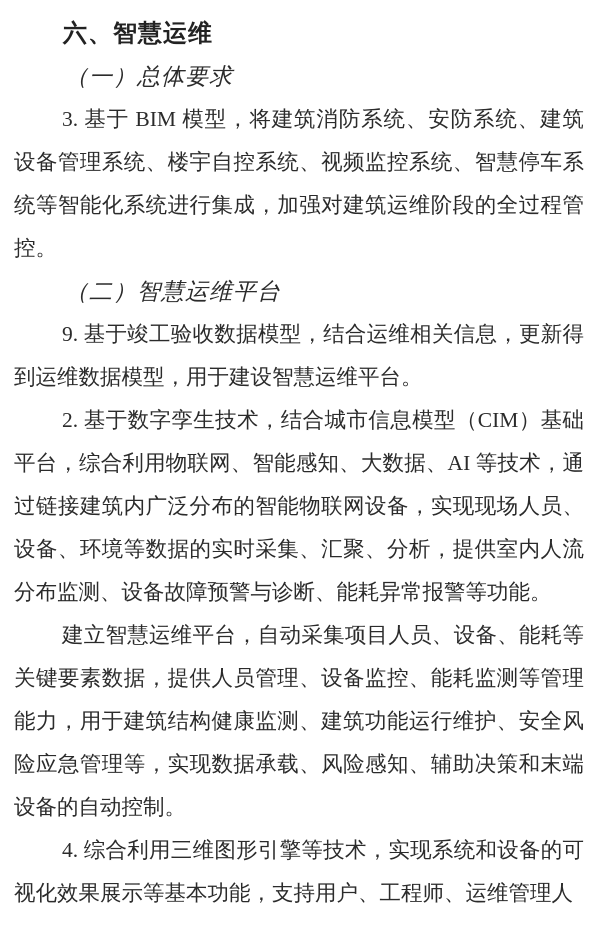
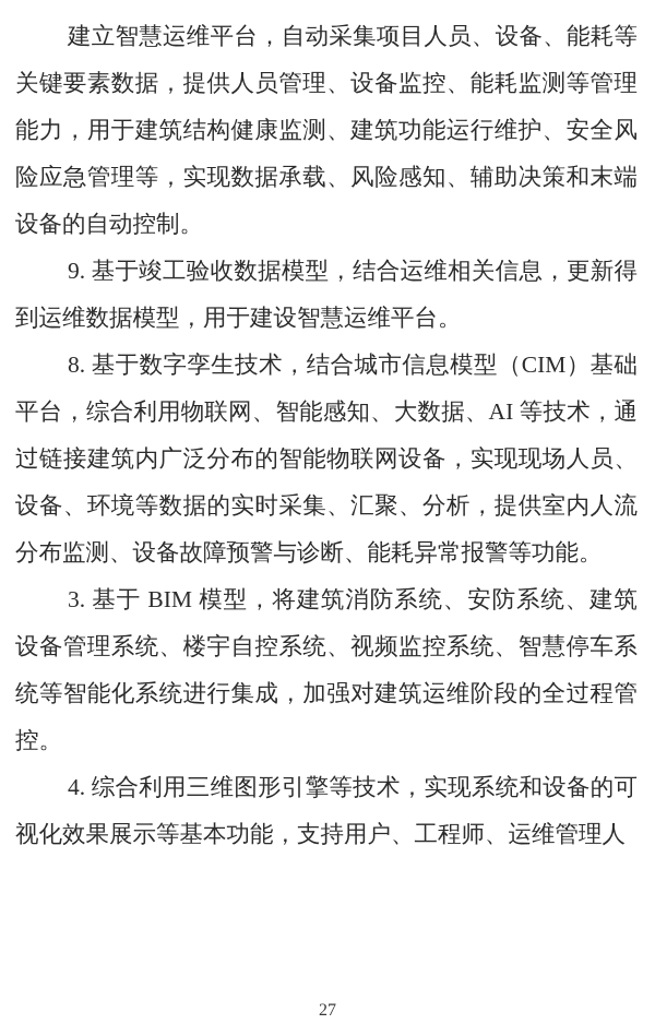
- 六、智慧运维
- （一）总体要求
- 3. 基于 BIM 模型，将建筑消防系统、安防系统、建筑设备管理系统、楼宇自控系统、视频监控系统、智慧停车系统等智能化系统进行集成，加强对建筑运维阶段的全过程管控。
+ 建立智慧运维平台，自动采集项目人员、设备、能耗等关键要素数据，提供人员管理、设备监控、能耗监测等管理能力，用于建筑结构健康监测、建筑功能运行维护、安全风险应急管理等，实现数据承载、风险感知、辅助决策和末端设备的自动控制。
- （二）智慧运维平台
  9. 基于竣工验收数据模型，结合运维相关信息，更新得到运维数据模型，用于建设智慧运维平台。
- 2. 基于数字孪生技术，结合城市信息模型（CIM）基础平台，综合利用物联网、智能感知、大数据、AI 等技术，通过链接建筑内广泛分布的智能物联网设备，实现现场人员、设备、环境等数据的实时采集、汇聚、分析，提供室内人流分布监测、设备故障预警与诊断、能耗异常报警等功能。
+ 8. 基于数字孪生技术，结合城市信息模型（CIM）基础平台，综合利用物联网、智能感知、大数据、AI 等技术，通过链接建筑内广泛分布的智能物联网设备，实现现场人员、设备、环境等数据的实时采集、汇聚、分析，提供室内人流分布监测、设备故障预警与诊断、能耗异常报警等功能。
- 建立智慧运维平台，自动采集项目人员、设备、能耗等关键要素数据，提供人员管理、设备监控、能耗监测等管理能力，用于建筑结构健康监测、建筑功能运行维护、安全风险应急管理等，实现数据承载、风险感知、辅助决策和末端设备的自动控制。
+ 3. 基于 BIM 模型，将建筑消防系统、安防系统、建筑设备管理系统、楼宇自控系统、视频监控系统、智慧停车系统等智能化系统进行集成，加强对建筑运维阶段的全过程管控。
  4. 综合利用三维图形引擎等技术，实现系统和设备的可视化效果展示等基本功能，支持用户、工程师、运维管理人
+ 27
